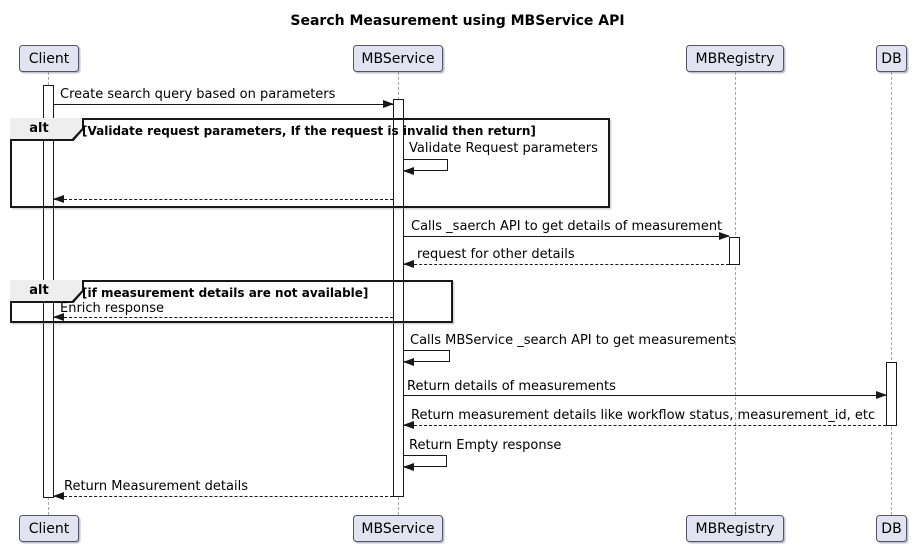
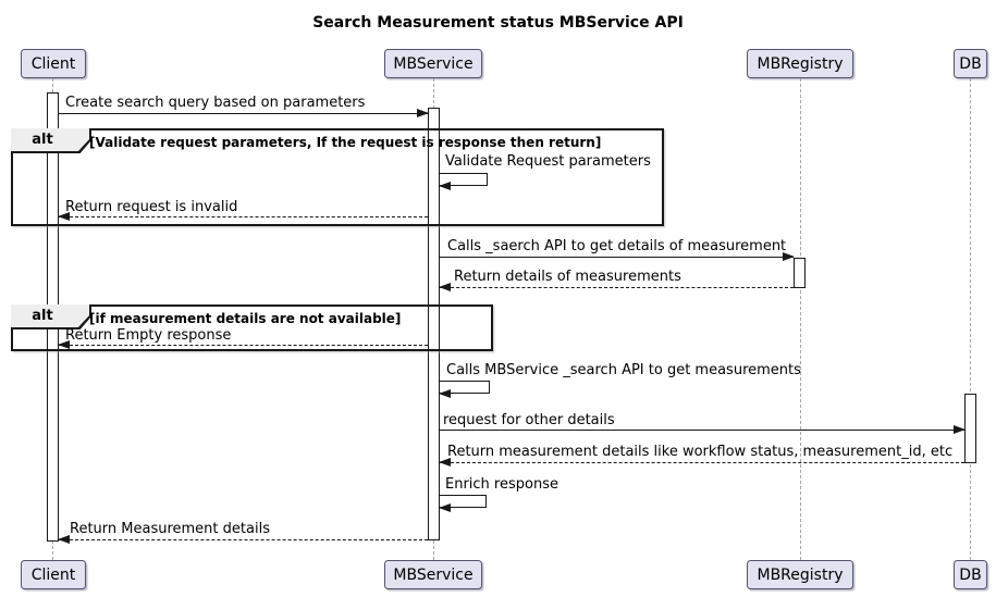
- Search Measurement using MBService API
+ Search Measurement status MBService API
  Client
  MBService
  MBRegistry
  DB
  Client
  MBService
  MBRegistry
  DB
  alt
- [Validate request parameters, If the request is invalid then return]
+ [Validate request parameters, If the request is response then return]
  alt
  [if measurement details are not available]
  Create search query based on parameters
  Validate Request parameters
+ Return request is invalid
  Calls _saerch API to get details of measurement
- request for other details
+ Return details of measurements
- Enrich response
+ Return Empty response
  Calls MBService _search API to get measurements
- Return details of measurements
+ request for other details
  Return measurement details like workflow status, measurement_id, etc
- Return Empty response
+ Enrich response
  Return Measurement details
